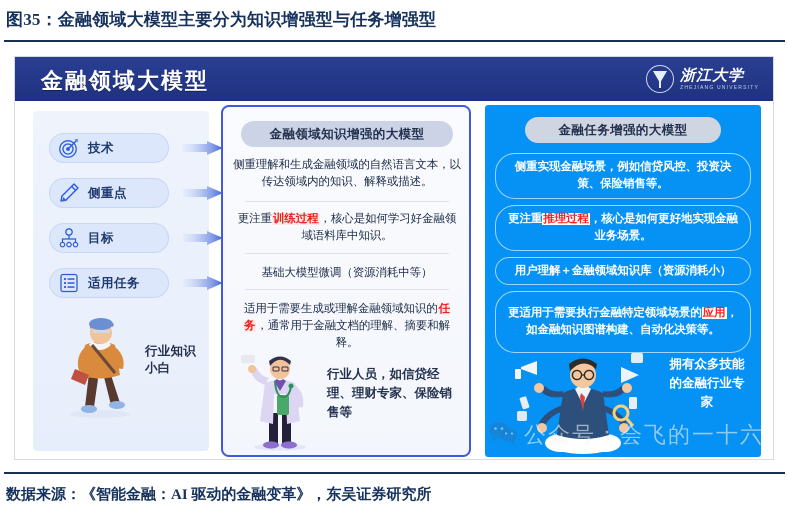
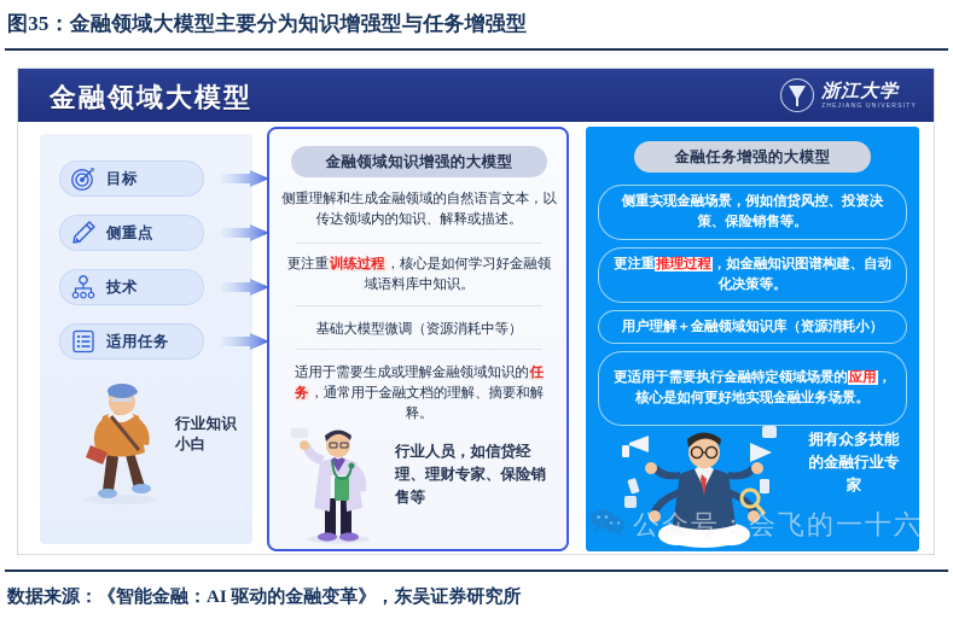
  图35：金融领域大模型主要分为知识增强型与任务增强型
  金融领域大模型
  浙江大学
- 技术
+ 目标
  侧重点
- 目标
+ 技术
  适用任务
  行业知识小白
  金融领域知识增强的大模型
  侧重理解和生成金融领域的自然语言文本，以传达领域内的知识、解释或描述。
  更注重训练过程，核心是如何学习好金融领域语料库中知识。
  基础大模型微调（资源消耗中等）
  适用于需要生成或理解金融领域知识的任务，通常用于金融文档的理解、摘要和解释。
  行业人员，如信贷经理、理财专家、保险销售等
  金融任务增强的大模型
  侧重实现金融场景，例如信贷风控、投资决策、保险销售等。
- 更注重推理过程，核心是如何更好地实现金融业务场景。
+ 更注重推理过程，如金融知识图谱构建、自动化决策等。
  用户理解＋金融领域知识库（资源消耗小）
- 更适用于需要执行金融特定领域场景的应用，如金融知识图谱构建、自动化决策等。
+ 更适用于需要执行金融特定领域场景的应用，核心是如何更好地实现金融业务场景。
  拥有众多技能的金融行业专家
  公众号：会飞的一十六
  数据来源：《智能金融：AI 驱动的金融变革》，东吴证券研究所
